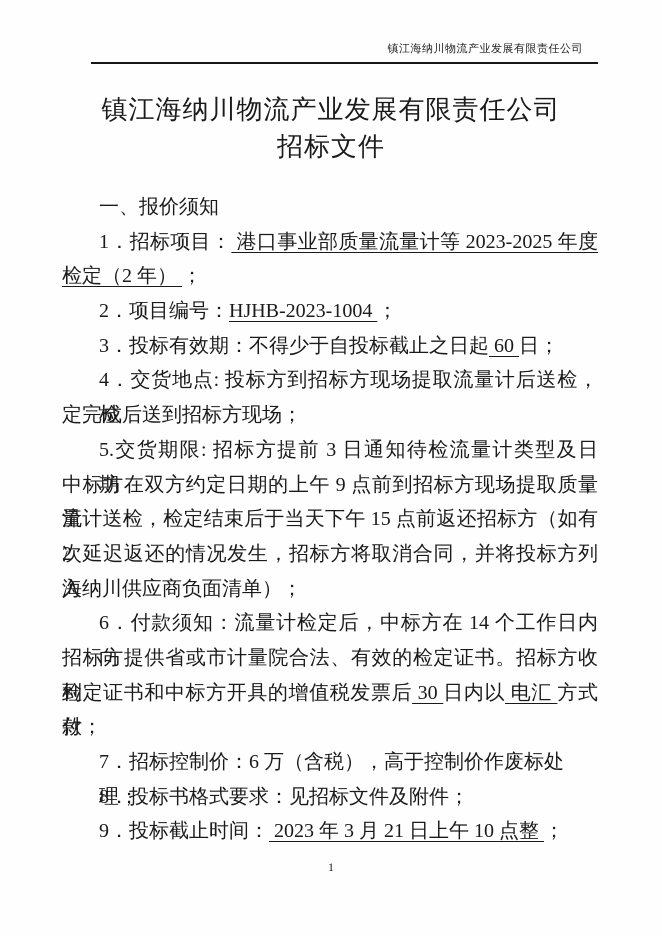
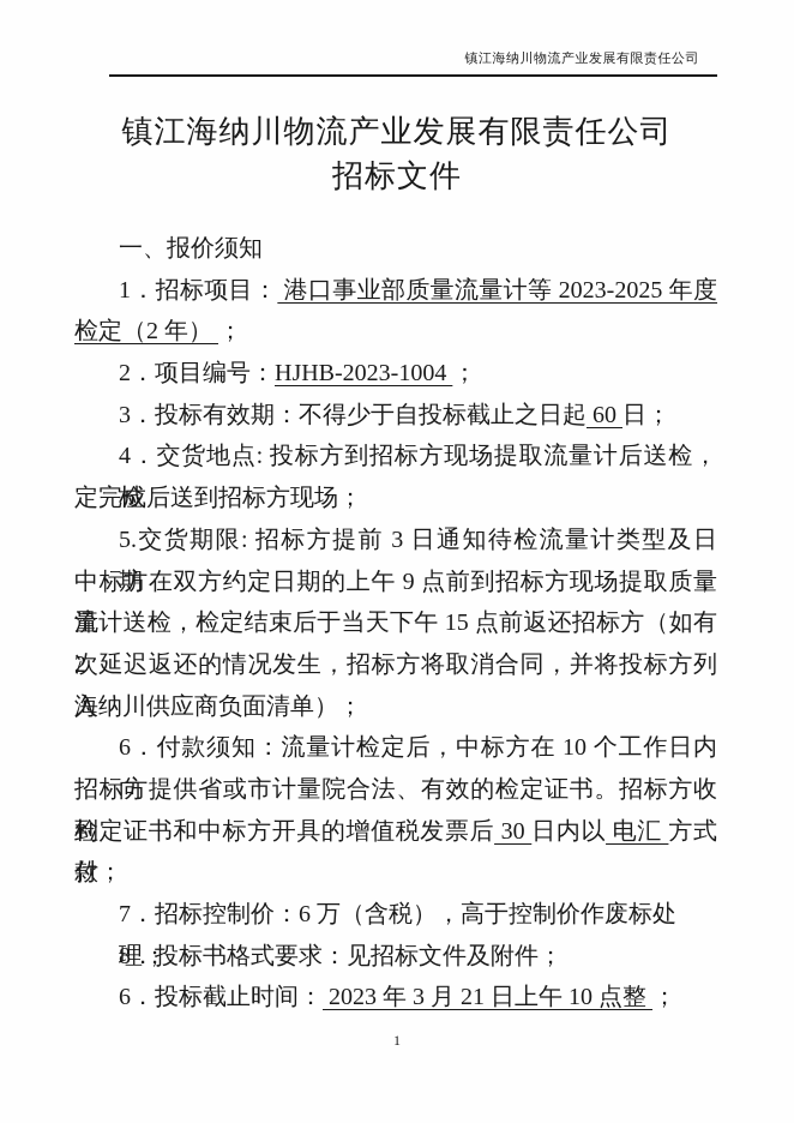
  镇江海纳川物流产业发展有限责任公司
  镇江海纳川物流产业发展有限责任公司
  招标文件
  一、报价须知
  1．招标项目： 港口事业部质量流量计等 2023-2025 年度
  检定（2 年） ；
  2．项目编号：HJHB-2023-1004 ；
  3．投标有效期：不得少于自投标截止之日起 60 日；
  4．交货地点: 投标方到招标方现场提取流量计后送检，检
  定完成后送到招标方现场；
  5.交货期限: 招标方提前 3 日通知待检流量计类型及日期，
  中标方在双方约定日期的上午 9 点前到招标方现场提取质量流
  量计送检，检定结束后于当天下午 15 点前返还招标方（如有 2
  次延迟返还的情况发生，招标方将取消合同，并将投标方列入
  海纳川供应商负面清单）；
- 6．付款须知：流量计检定后，中标方在 14 个工作日内向
+ 6．付款须知：流量计检定后，中标方在 10 个工作日内向
  招标方提供省或市计量院合法、有效的检定证书。招标方收到
  检定证书和中标方开具的增值税发票后 30 日内以 电汇 方式付
  款；
  7．招标控制价：6 万（含税），高于控制价作废标处理；
  8．投标书格式要求：见招标文件及附件；
- 9．投标截止时间： 2023 年 3 月 21 日上午 10 点整 ；
+ 6．投标截止时间： 2023 年 3 月 21 日上午 10 点整 ；
  1
